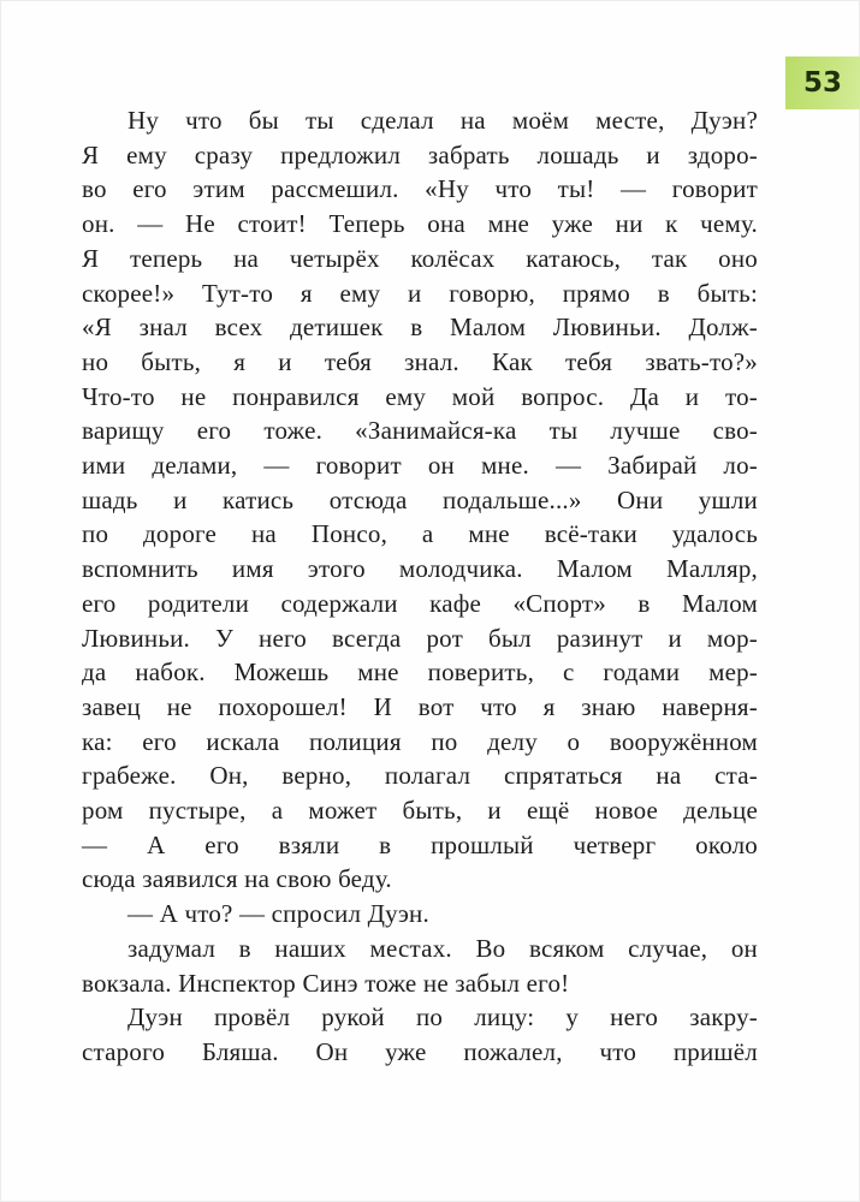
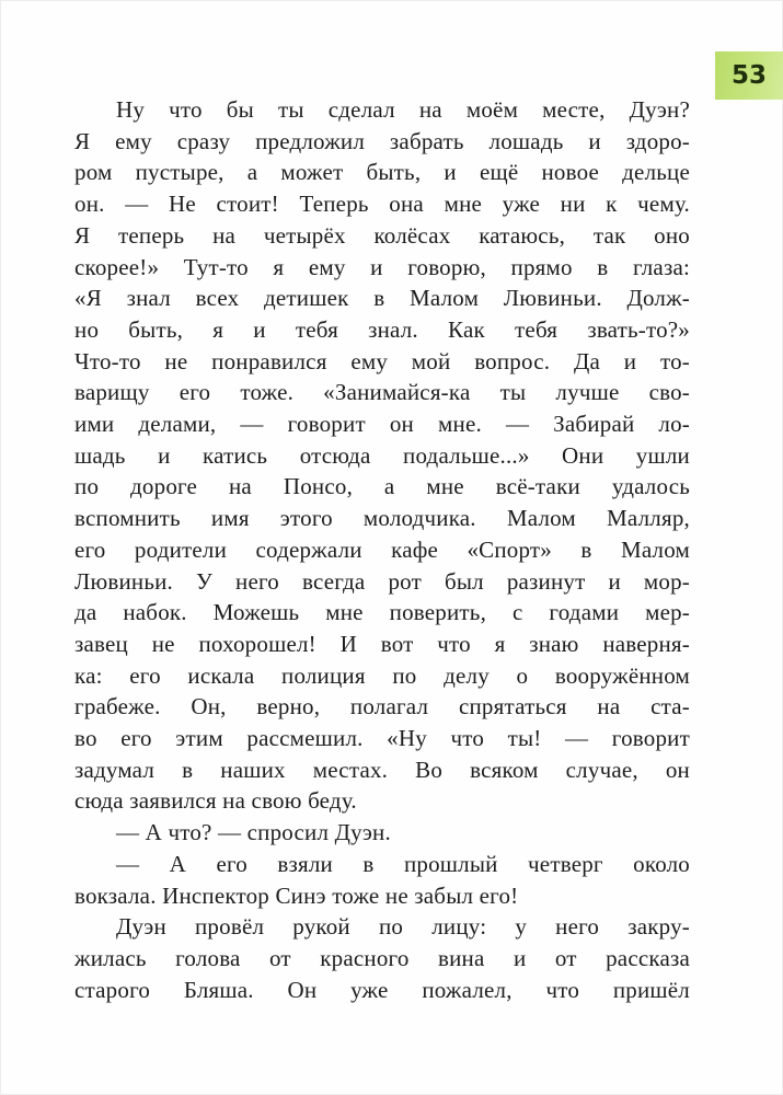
  53
  Ну что бы ты сделал на моём месте, Дуэн?
  Я ему сразу предложил забрать лошадь и здоро-
- во его этим рассмешил. «Ну что ты! — говорит
+ ром пустыре, а может быть, и ещё новое дельце
  он. — Не стоит! Теперь она мне уже ни к чему.
  Я теперь на четырёх колёсах катаюсь, так оно
- скорее!» Тут-то я ему и говорю, прямо в быть:
+ скорее!» Тут-то я ему и говорю, прямо в глаза:
  «Я знал всех детишек в Малом Лювиньи. Долж-
  но быть, я и тебя знал. Как тебя звать-то?»
  Что-то не понравился ему мой вопрос. Да и то-
  варищу его тоже. «Занимайся-ка ты лучше сво-
  ими делами, — говорит он мне. — Забирай ло-
  шадь и катись отсюда подальше...» Они ушли
  по дороге на Понсо, а мне всё-таки удалось
  вспомнить имя этого молодчика. Малом Малляр,
  его родители содержали кафе «Спорт» в Малом
  Лювиньи. У него всегда рот был разинут и мор-
  да набок. Можешь мне поверить, с годами мер-
  завец не похорошел! И вот что я знаю наверня-
  ка: его искала полиция по делу о вооружённом
  грабеже. Он, верно, полагал спрятаться на ста-
- ром пустыре, а может быть, и ещё новое дельце
+ во его этим рассмешил. «Ну что ты! — говорит
- — А его взяли в прошлый четверг около
+ задумал в наших местах. Во всяком случае, он
  сюда заявился на свою беду.
  — А что? — спросил Дуэн.
- задумал в наших местах. Во всяком случае, он
+ — А его взяли в прошлый четверг около
  вокзала. Инспектор Синэ тоже не забыл его!
  Дуэн провёл рукой по лицу: у него закру-
+ жилась голова от красного вина и от рассказа
  старого Бляша. Он уже пожалел, что пришёл
